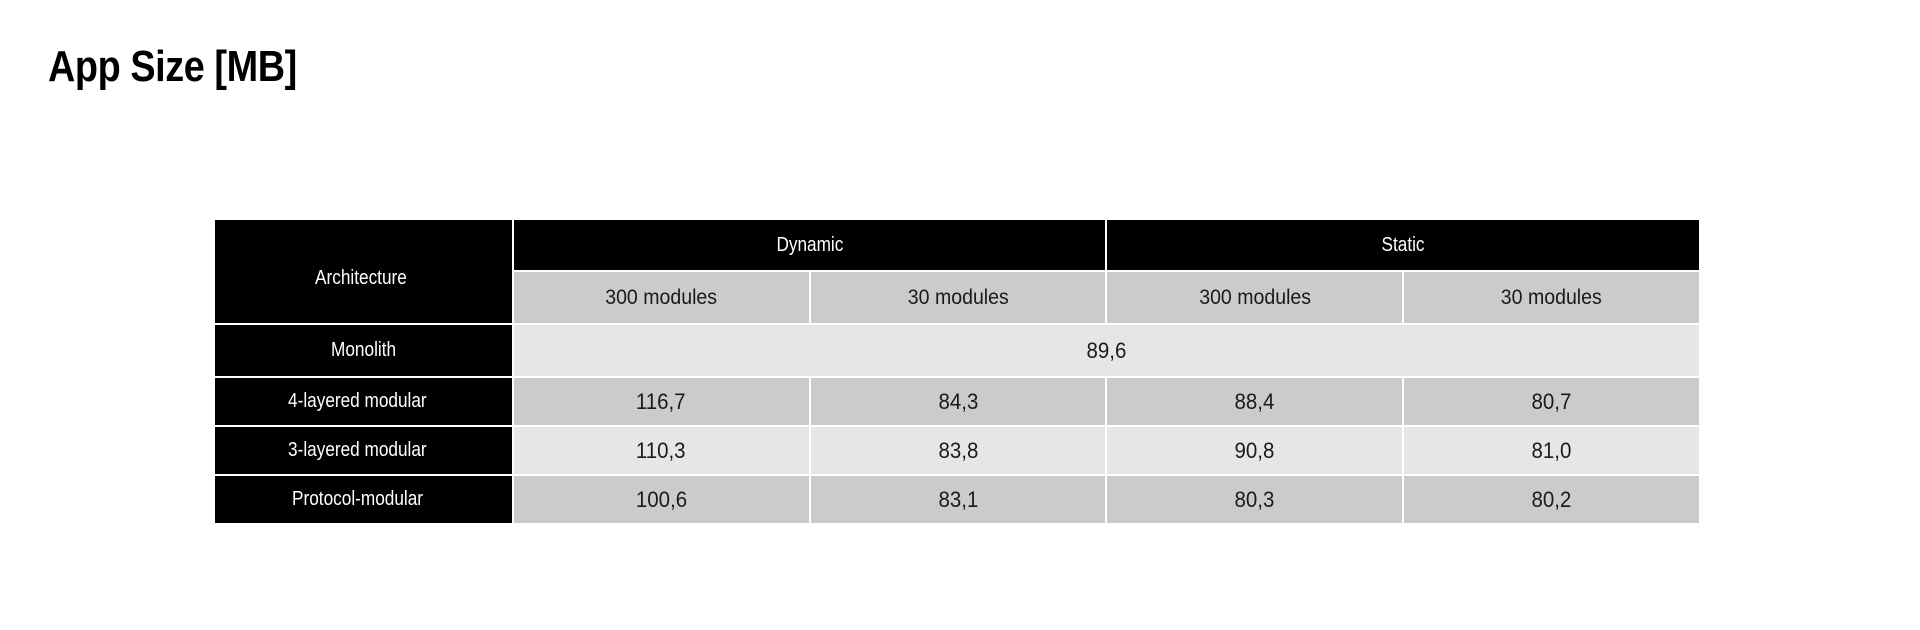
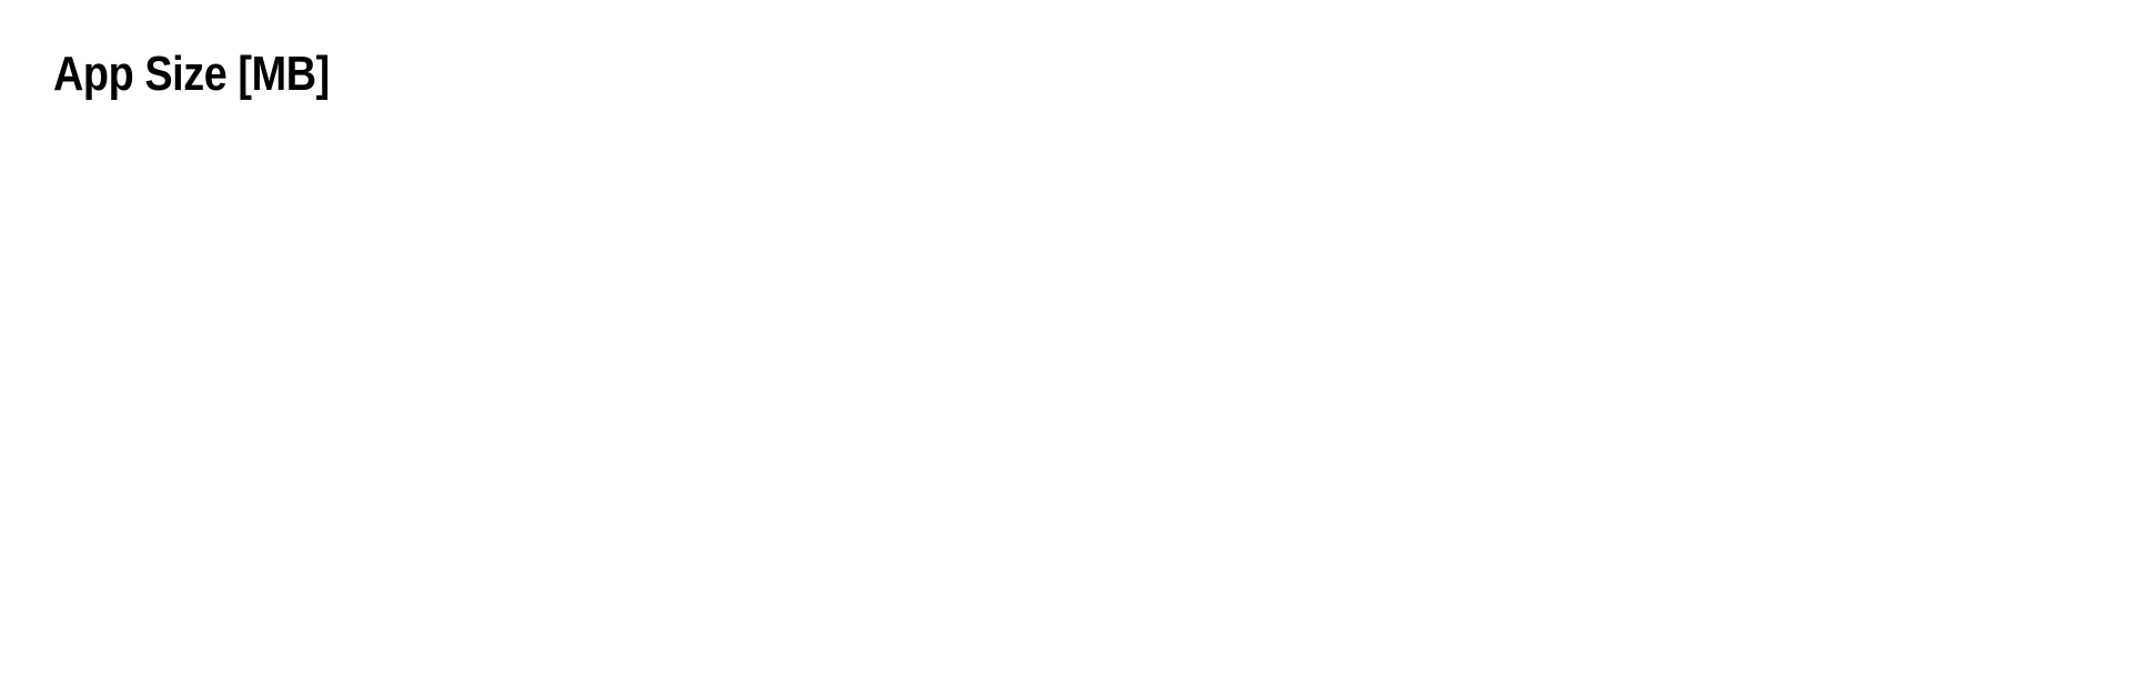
  App Size [MB]
- Architecture	Dynamic	Static
- 300 modules	30 modules	300 modules	30 modules
- Monolith	89,6
- 4-layered modular	116,7	84,3	88,4	80,7
- 3-layered modular	110,3	83,8	90,8	81,0
- Protocol-modular	100,6	83,1	80,3	80,2
